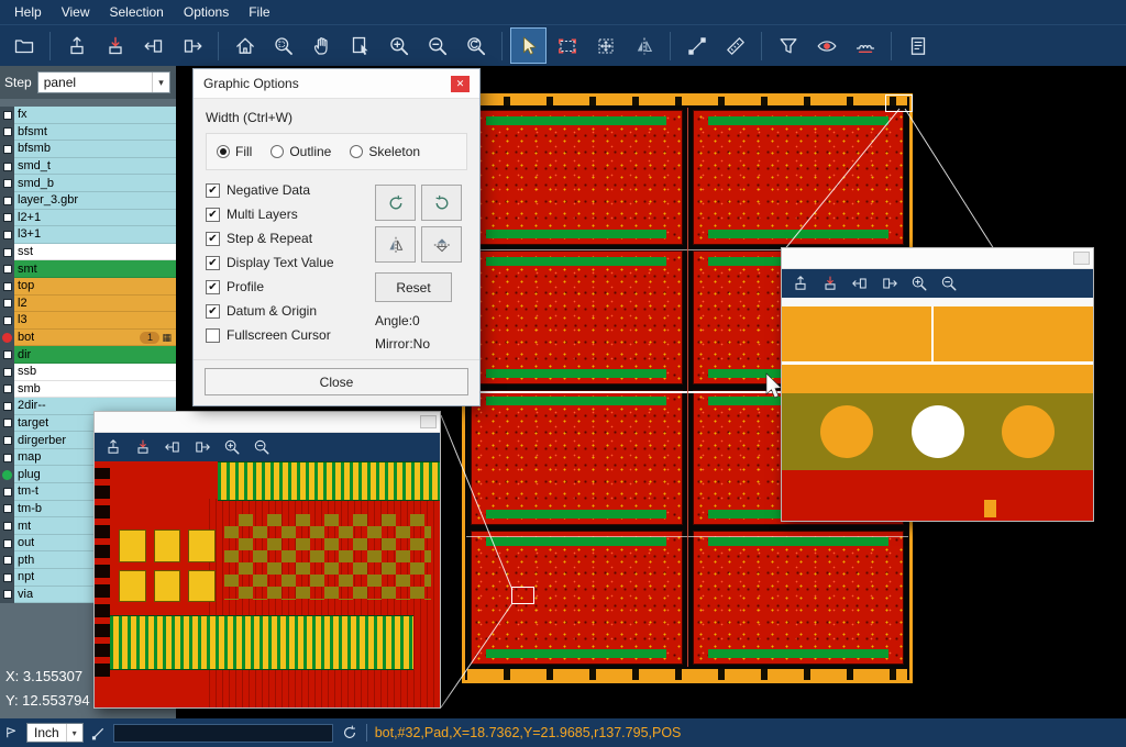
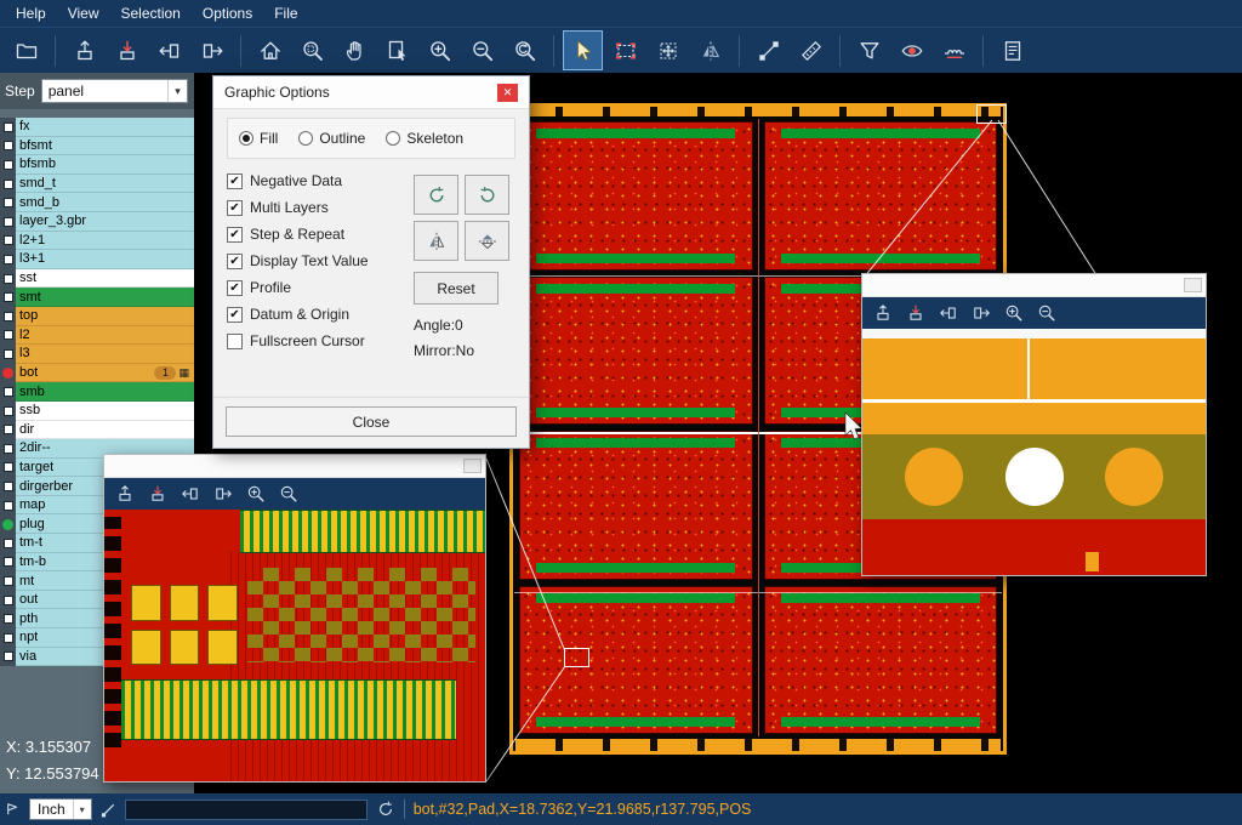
  Help
  View
  Selection
  Options
  File
  Step
  panel
  fx
  bfsmt
  bfsmb
  smd_t
  smd_b
  layer_3.gbr
  l2+1
  l3+1
  sst
  smt
  top
  l2
  l3
  bot
  1
  ▦
- dir
+ smb
  ssb
- smb
+ dir
  2dir--
  target
  dirgerber
  map
  plug
  tm-t
  tm-b
  mt
  out
  pth
  npt
  via
  X: 3.155307
  Y: 12.553794
  Graphic Options
- Width (Ctrl+W)
  Fill
  Outline
  Skeleton
  ✔
  Negative Data
  ✔
  Multi Layers
  ✔
  Step & Repeat
  ✔
  Display Text Value
  ✔
  Profile
  ✔
  Datum & Origin
  Fullscreen Cursor
  Reset
  Angle:0
  Mirror:No
  Close
  Inch
  bot,#32,Pad,X=18.7362,Y=21.9685,r137.795,POS
